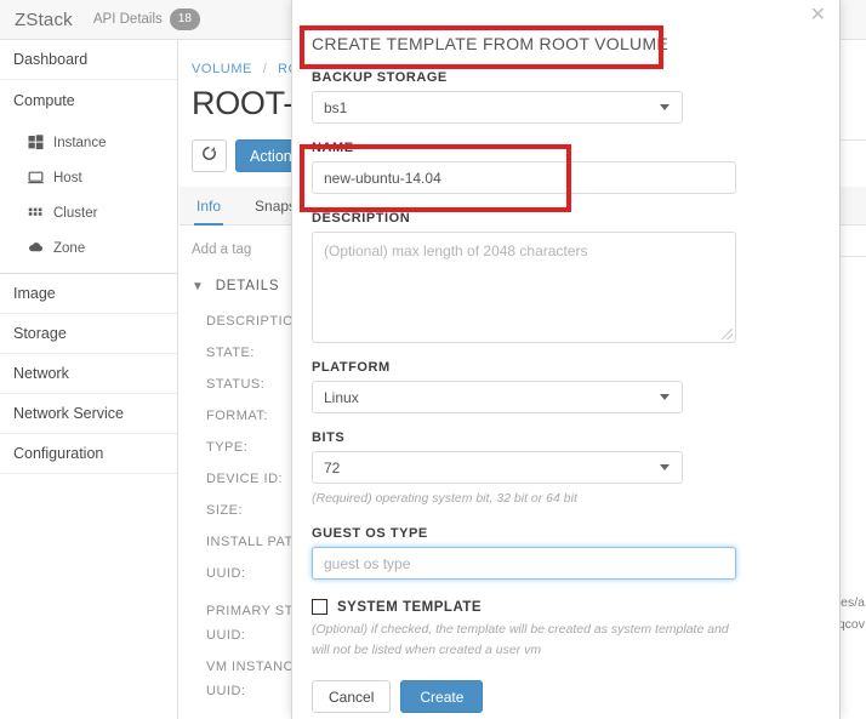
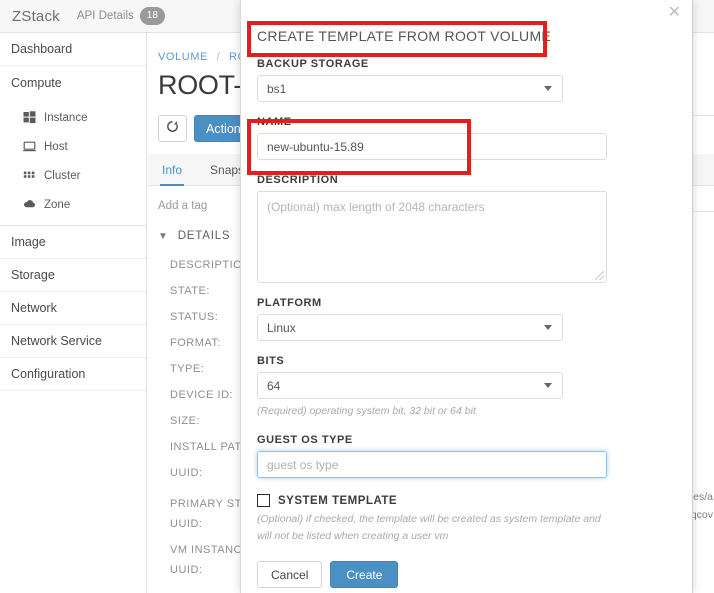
  ZStack
  API Details
  18
  Dashboard
  Compute
  Instance
  Host
  Cluster
  Zone
  Image
  Storage
  Network
  Network Service
  Configuration
  VOLUME / R
  ROOT-
  Action
  Info
  Add a tag
  ▼
  DETAILS
  DESCRIPTIO
  STATE:
  STATUS:
  FORMAT:
  TYPE:
  DEVICE ID:
  SIZE:
  INSTALL PAT
  UUID:
  PRIMARY ST
  UUID:
  VM INSTANC
  UUID:
  es/a
  qcov
  ✕
  CREATE TEMPLATE FROM ROOT VOLUME
  BACKUP STORAGE
  bs1
  NAME
- new-ubuntu-14.04
+ new-ubuntu-15.89
  DESCRIPTION
  (Optional) max length of 2048 characters
  PLATFORM
  Linux
  BITS
- 72
+ 64
  (Required) operating system bit, 32 bit or 64 bit
  GUEST OS TYPE
  guest os type
  SYSTEM TEMPLATE
  (Optional) if checked, the template will be created as system template and
- will not be listed when created a user vm
+ will not be listed when creating a user vm
  Cancel
  Create
